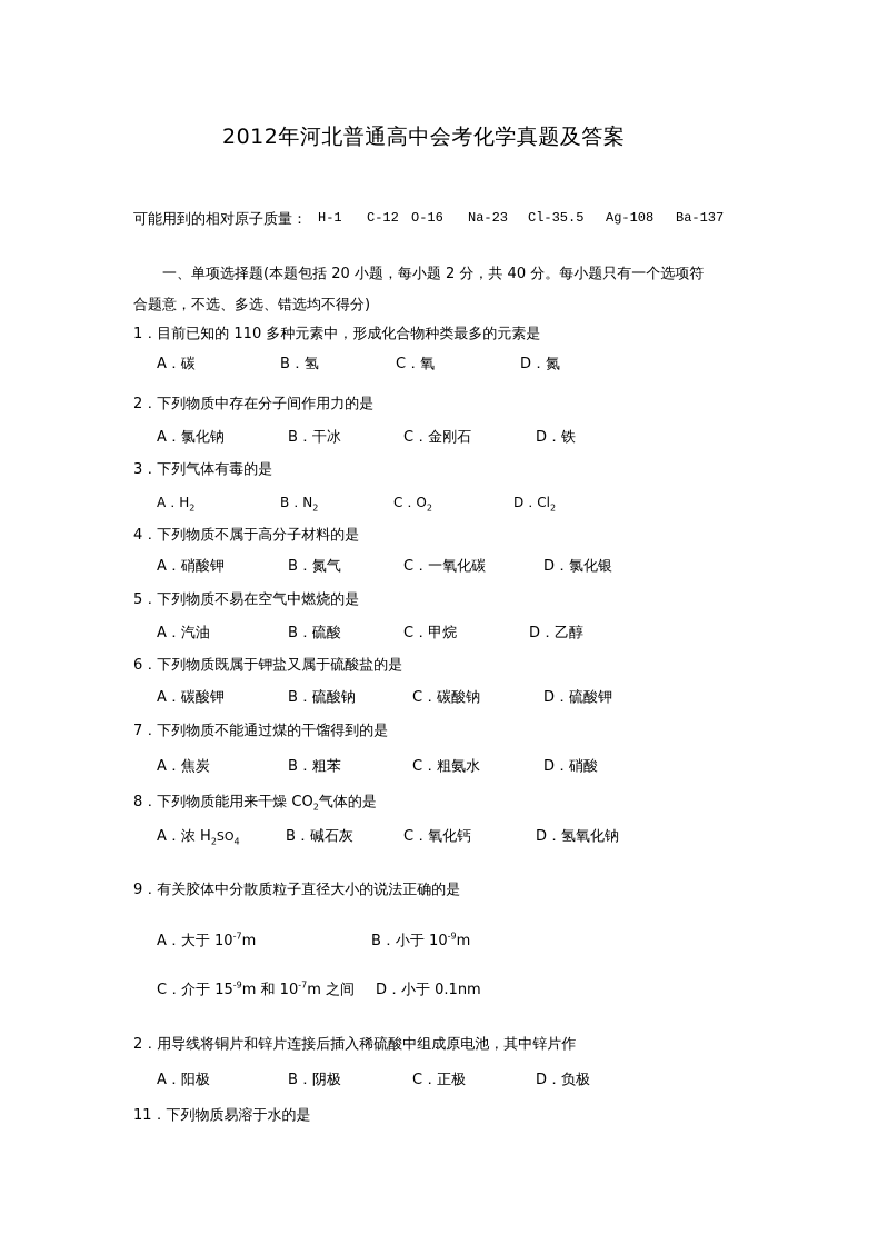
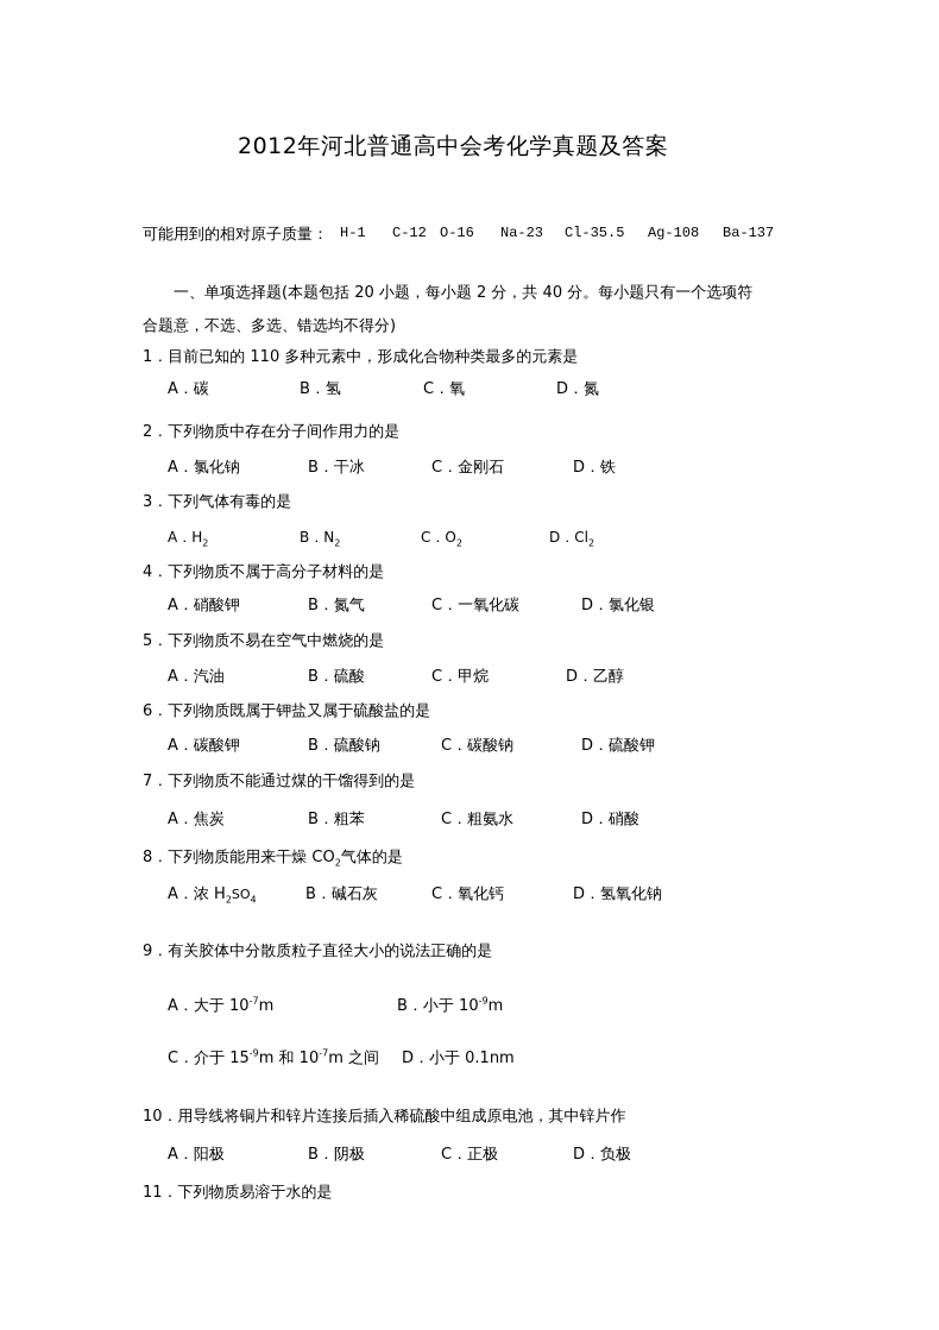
  2012年河北普通高中会考化学真题及答案
  可能用到的相对原子质量：
  H-1
  C-12
  O-16
  Na-23
  Cl-35.5
  Ag-108
  Ba-137
  一、单项选择题(本题包括 20 小题，每小题 2 分，共 40 分。每小题只有一个选项符
  合题意，不选、多选、错选均不得分)
  1．目前已知的 110 多种元素中，形成化合物种类最多的元素是
  A．碳
  B．氢
  C．氧
  D．氮
  2．下列物质中存在分子间作用力的是
  A．氯化钠
  B．干冰
  C．金刚石
  D．铁
  3．下列气体有毒的是
  A．H2
  B．N2
  C．O2
  D．Cl2
  4．下列物质不属于高分子材料的是
  A．硝酸钾
  B．氮气
  C．一氧化碳
  D．氯化银
  5．下列物质不易在空气中燃烧的是
  A．汽油
  B．硫酸
  C．甲烷
  D．乙醇
  6．下列物质既属于钾盐又属于硫酸盐的是
  A．碳酸钾
  B．硫酸钠
  C．碳酸钠
  D．硫酸钾
  7．下列物质不能通过煤的干馏得到的是
  A．焦炭
  B．粗苯
  C．粗氨水
  D．硝酸
  8．下列物质能用来干燥 CO2气体的是
  A．浓 H2SO4
  B．碱石灰
  C．氧化钙
  D．氢氧化钠
  9．有关胶体中分散质粒子直径大小的说法正确的是
  A．大于 10-7m
  B．小于 10-9m
  C．介于 15-9m 和 10-7m 之间
  D．小于 0.1nm
- 2．用导线将铜片和锌片连接后插入稀硫酸中组成原电池，其中锌片作
+ 10．用导线将铜片和锌片连接后插入稀硫酸中组成原电池，其中锌片作
  A．阳极
  B．阴极
  C．正极
  D．负极
  11．下列物质易溶于水的是
